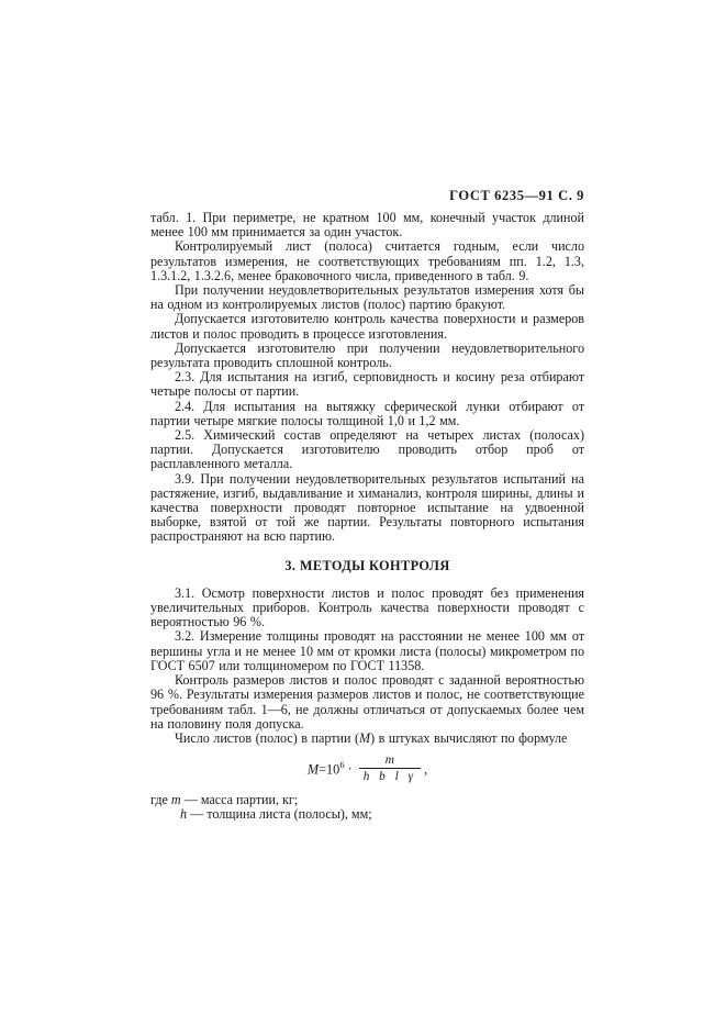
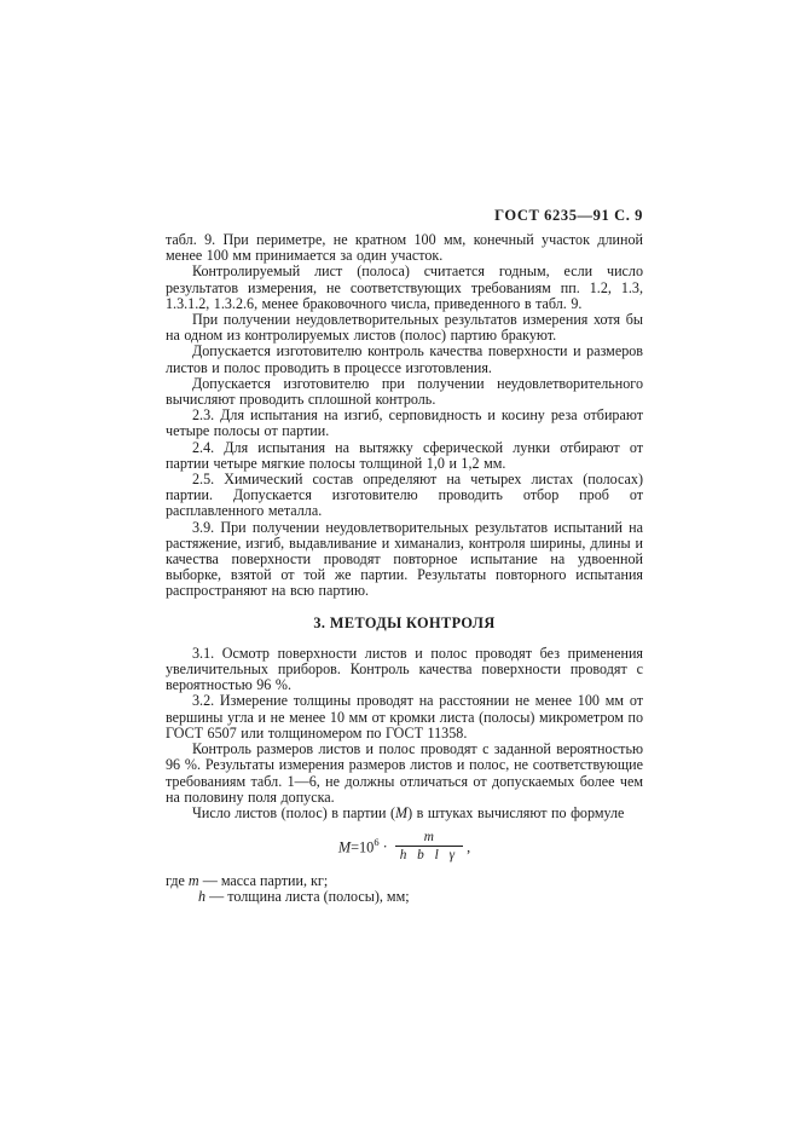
  ГОСТ 6235—91 С. 9
- табл. 1. При периметре, не кратном 100 мм, конечный участок длиной менее 100 мм принимается за один участок.
+ табл. 9. При периметре, не кратном 100 мм, конечный участок длиной менее 100 мм принимается за один участок.
  Контролируемый лист (полоса) считается годным, если число результатов измерения, не соответствующих требованиям пп. 1.2, 1.3, 1.3.1.2, 1.3.2.6, менее браковочного числа, приведенного в табл. 9.
  При получении неудовлетворительных результатов измерения хотя бы на одном из контролируемых листов (полос) партию бракуют.
  Допускается изготовителю контроль качества поверхности и размеров листов и полос проводить в процессе изготовления.
- Допускается изготовителю при получении неудовлетворительного результата проводить сплошной контроль.
+ Допускается изготовителю при получении неудовлетворительного вычисляют проводить сплошной контроль.
  2.3. Для испытания на изгиб, серповидность и косину реза отбирают четыре полосы от партии.
  2.4. Для испытания на вытяжку сферической лунки отбирают от партии четыре мягкие полосы толщиной 1,0 и 1,2 мм.
  2.5. Химический состав определяют на четырех листах (полосах) партии. Допускается изготовителю проводить отбор проб от расплавленного металла.
  3.9. При получении неудовлетворительных результатов испытаний на растяжение, изгиб, выдавливание и химанализ, контроля ширины, длины и качества поверхности проводят повторное испытание на удвоенной выборке, взятой от той же партии. Результаты повторного испытания распространяют на всю партию.
  3. МЕТОДЫ КОНТРОЛЯ
  3.1. Осмотр поверхности листов и полос проводят без применения увеличительных приборов. Контроль качества поверхности проводят с вероятностью 96 %.
  3.2. Измерение толщины проводят на расстоянии не менее 100 мм от вершины угла и не менее 10 мм от кромки листа (полосы) микрометром по ГОСТ 6507 или толщиномером по ГОСТ 11358.
  Контроль размеров листов и полос проводят с заданной вероятностью 96 %. Результаты измерения размеров листов и полос, не соответствующие требованиям табл. 1—6, не должны отличаться от допускаемых более чем на половину поля допуска.
  Число листов (полос) в партии (M) в штуках вычисляют по формуле
  M=106 ·
  m
  h b l γ
  ,
  где m — масса партии, кг;
  h — толщина листа (полосы), мм;
